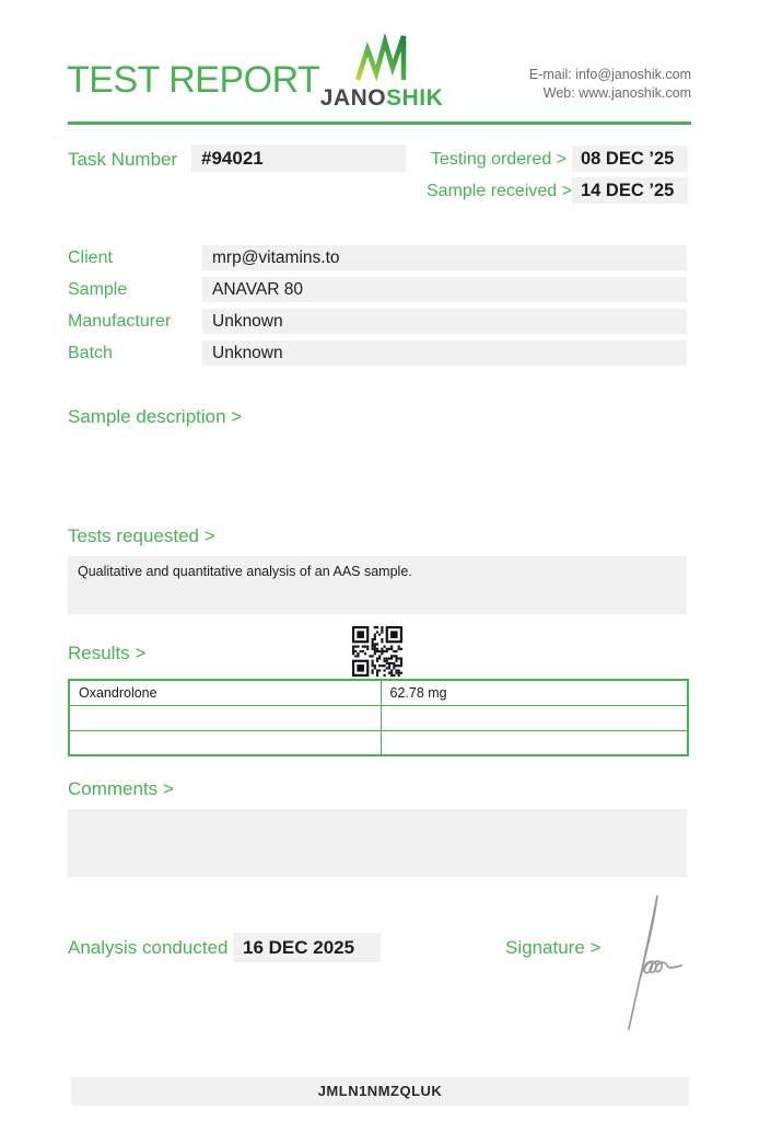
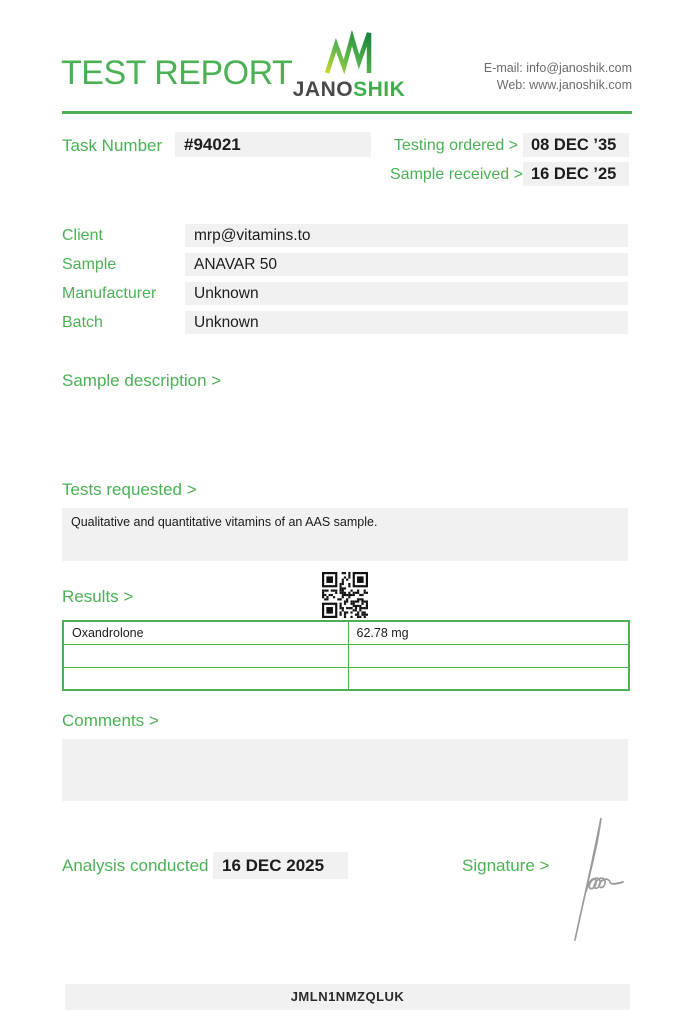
  TEST REPORT
  JANOSHIK
  E-mail: info@janoshik.com
  Web: www.janoshik.com
  Task Number
  #94021
  Testing ordered >
- 08 DEC ’25
+ 08 DEC ’35
  Sample received >
- 14 DEC ’25
+ 16 DEC ’25
  Client
  mrp@vitamins.to
  Sample
- ANAVAR 80
+ ANAVAR 50
  Manufacturer
  Unknown
  Batch
  Unknown
  Sample description >
  Tests requested >
- Qualitative and quantitative analysis of an AAS sample.
+ Qualitative and quantitative vitamins of an AAS sample.
  Results >
  Oxandrolone	62.78 mg
  Comments >
  Analysis conducted
  16 DEC 2025
  Signature >
  JMLN1NMZQLUK
